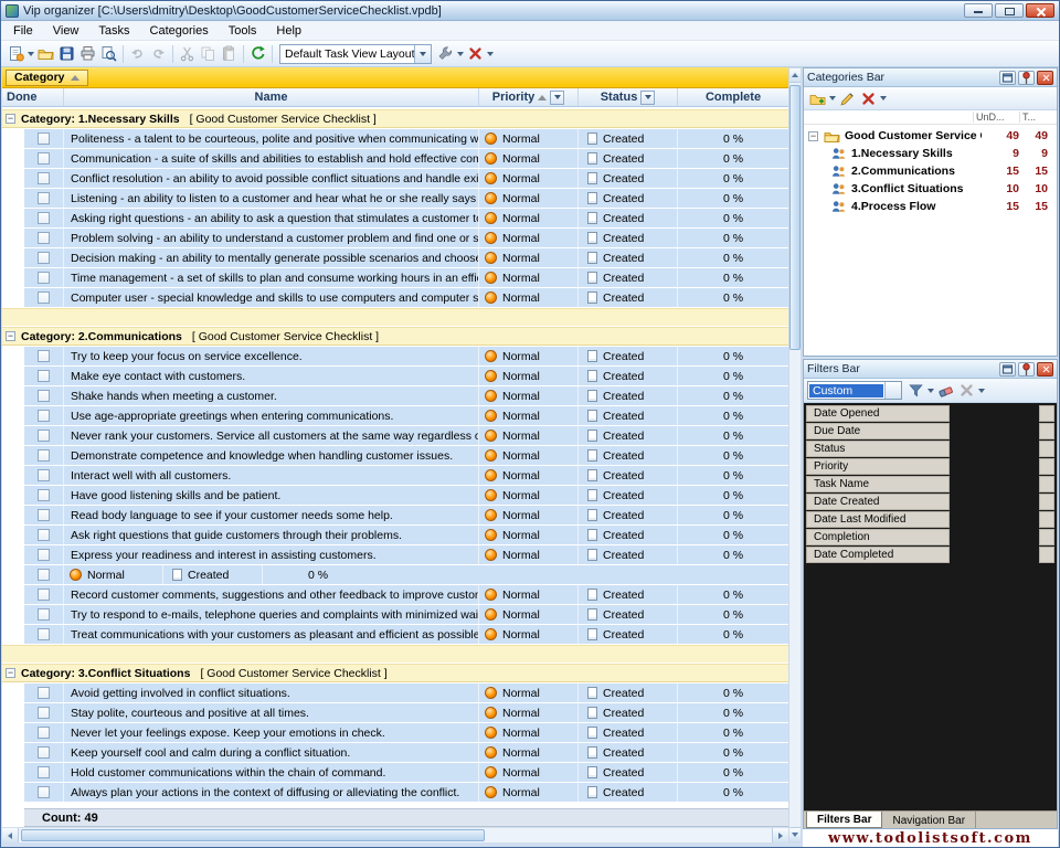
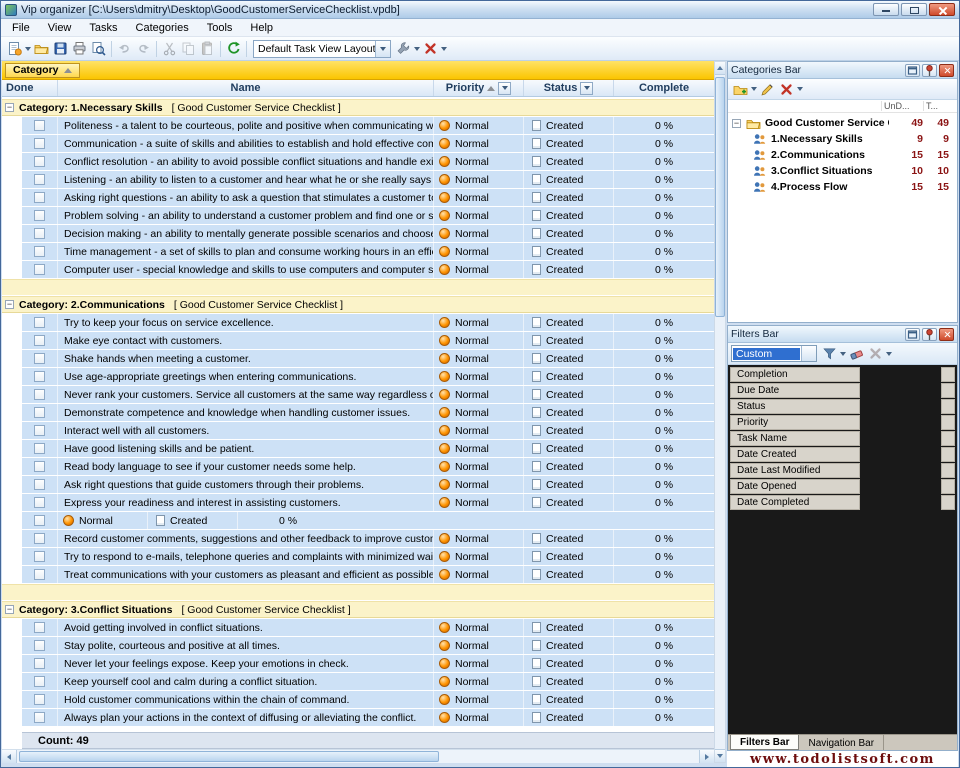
  Vip organizer [C:\Users\dmitry\Desktop\GoodCustomerServiceChecklist.vpdb]
  File
  View
  Tasks
  Categories
  Tools
  Help
  Default Task View Layou
  Category
  Done
  Name
  Priority
  Status
  Complete
  −
  Category: 1.Necessary Skills
  [ Good Customer Service Checklist ]
  Politeness - a talent to be courteous, polite and positive when communicating w
  Normal
  Created
  0 %
  Communication - a suite of skills and abilities to establish and hold effective com
  Normal
  Created
  0 %
  Conflict resolution - an ability to avoid possible conflict situations and handle exi
  Normal
  Created
  0 %
  Listening - an ability to listen to a customer and hear what he or she really says
  Normal
  Created
  0 %
  Asking right questions - an ability to ask a question that stimulates a customer t
  Normal
  Created
  0 %
  Problem solving - an ability to understand a customer problem and find one or s
  Normal
  Created
  0 %
  Decision making - an ability to mentally generate possible scenarios and choose
  Normal
  Created
  0 %
  Time management - a set of skills to plan and consume working hours in an effi
  Normal
  Created
  0 %
  Computer user - special knowledge and skills to use computers and computer s
  Normal
  Created
  0 %
  −
  Category: 2.Communications
  [ Good Customer Service Checklist ]
  Try to keep your focus on service excellence.
  Normal
  Created
  0 %
  Make eye contact with customers.
  Normal
  Created
  0 %
  Shake hands when meeting a customer.
  Normal
  Created
  0 %
  Use age-appropriate greetings when entering communications.
  Normal
  Created
  0 %
  Never rank your customers. Service all customers at the same way regardless o
  Normal
  Created
  0 %
  Demonstrate competence and knowledge when handling customer issues.
  Normal
  Created
  0 %
  Interact well with all customers.
  Normal
  Created
  0 %
  Have good listening skills and be patient.
  Normal
  Created
  0 %
  Read body language to see if your customer needs some help.
  Normal
  Created
  0 %
  Ask right questions that guide customers through their problems.
  Normal
  Created
  0 %
  Express your readiness and interest in assisting customers.
  Normal
  Created
  0 %
  Normal
  Created
  0 %
  Record customer comments, suggestions and other feedback to improve custo
  Normal
  Created
  0 %
  Try to respond to e-mails, telephone queries and complaints with minimized wai
  Normal
  Created
  0 %
  Treat communications with your customers as pleasant and efficient as possible
  Normal
  Created
  0 %
  −
  Category: 3.Conflict Situations
  [ Good Customer Service Checklist ]
  Avoid getting involved in conflict situations.
  Normal
  Created
  0 %
  Stay polite, courteous and positive at all times.
  Normal
  Created
  0 %
  Never let your feelings expose. Keep your emotions in check.
  Normal
  Created
  0 %
  Keep yourself cool and calm during a conflict situation.
  Normal
  Created
  0 %
  Hold customer communications within the chain of command.
  Normal
  Created
  0 %
  Always plan your actions in the context of diffusing or alleviating the conflict.
  Normal
  Created
  0 %
  Count: 49
  Categories Bar
  UnD...
  T...
  −
  Good Customer Service
  49
  49
  1.Necessary Skills
  9
  9
  2.Communications
  15
  15
  3.Conflict Situations
  10
  10
  4.Process Flow
  15
  15
  Filters Bar
  Custom
- Date Opened
+ Completion
  Due Date
  Status
  Priority
  Task Name
  Date Created
  Date Last Modified
- Completion
+ Date Opened
  Date Completed
  Filters Bar
  Navigation Bar
  www.todolistsoft.com
